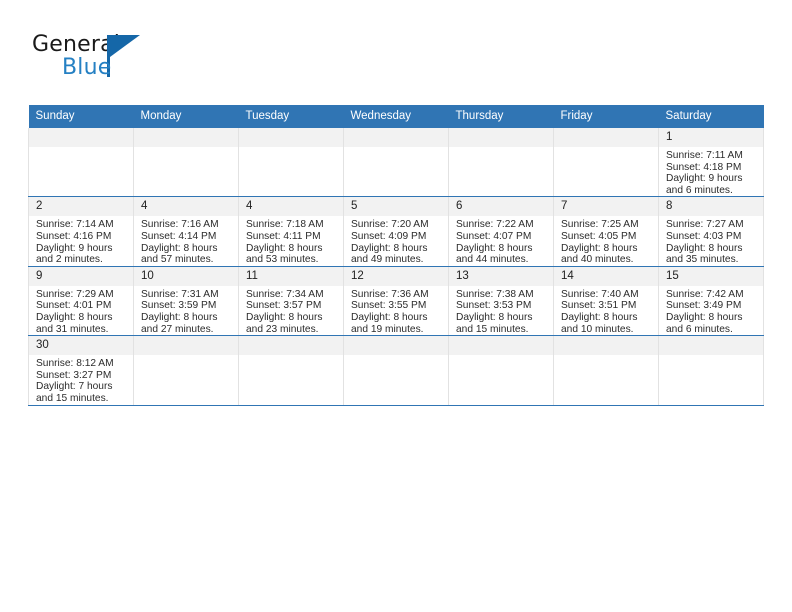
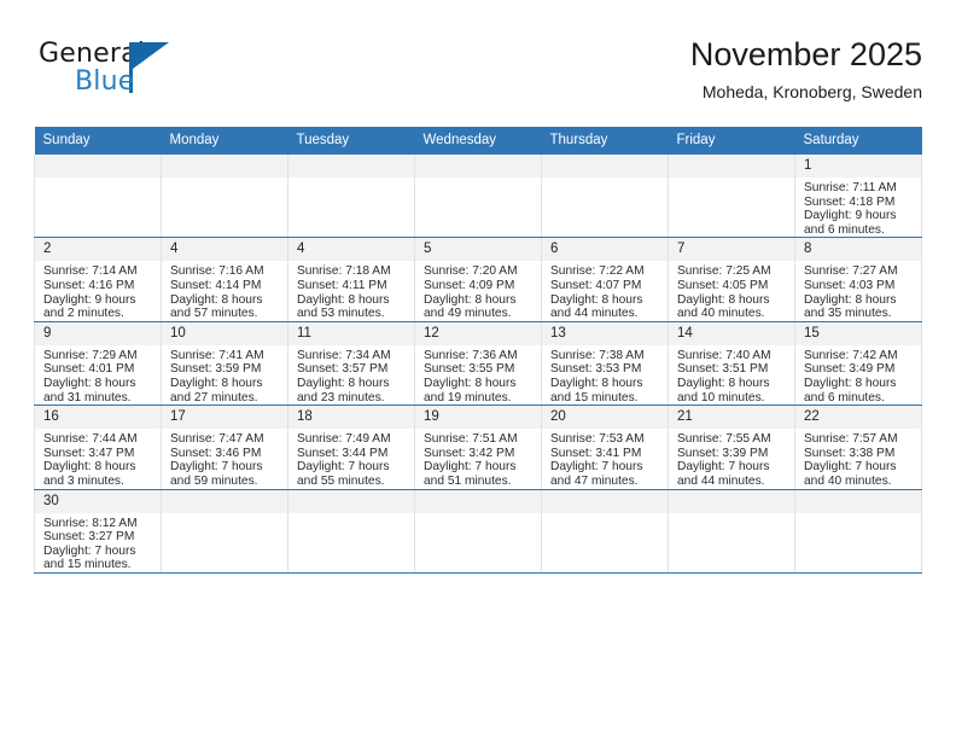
  Generl
  Blue
+ November 2025
+ Moheda, Kronoberg, Sweden
  Sunday	Monday	Tuesday	Wednesday	Thursday	Friday	Saturday
  						1Sunrise: 7:11 AMSunset: 4:18 PMDaylight: 9 hoursand 6 minutes.
  2Sunrise: 7:14 AMSunset: 4:16 PMDaylight: 9 hoursand 2 minutes.	4Sunrise: 7:16 AMSunset: 4:14 PMDaylight: 8 hoursand 57 minutes.	4Sunrise: 7:18 AMSunset: 4:11 PMDaylight: 8 hoursand 53 minutes.	5Sunrise: 7:20 AMSunset: 4:09 PMDaylight: 8 hoursand 49 minutes.	6Sunrise: 7:22 AMSunset: 4:07 PMDaylight: 8 hoursand 44 minutes.	7Sunrise: 7:25 AMSunset: 4:05 PMDaylight: 8 hoursand 40 minutes.	8Sunrise: 7:27 AMSunset: 4:03 PMDaylight: 8 hoursand 35 minutes.
- 9Sunrise: 7:29 AMSunset: 4:01 PMDaylight: 8 hoursand 31 minutes.	10Sunrise: 7:31 AMSunset: 3:59 PMDaylight: 8 hoursand 27 minutes.	11Sunrise: 7:34 AMSunset: 3:57 PMDaylight: 8 hoursand 23 minutes.	12Sunrise: 7:36 AMSunset: 3:55 PMDaylight: 8 hoursand 19 minutes.	13Sunrise: 7:38 AMSunset: 3:53 PMDaylight: 8 hoursand 15 minutes.	14Sunrise: 7:40 AMSunset: 3:51 PMDaylight: 8 hoursand 10 minutes.	15Sunrise: 7:42 AMSunset: 3:49 PMDaylight: 8 hoursand 6 minutes.
+ 9Sunrise: 7:29 AMSunset: 4:01 PMDaylight: 8 hoursand 31 minutes.	10Sunrise: 7:41 AMSunset: 3:59 PMDaylight: 8 hoursand 27 minutes.	11Sunrise: 7:34 AMSunset: 3:57 PMDaylight: 8 hoursand 23 minutes.	12Sunrise: 7:36 AMSunset: 3:55 PMDaylight: 8 hoursand 19 minutes.	13Sunrise: 7:38 AMSunset: 3:53 PMDaylight: 8 hoursand 15 minutes.	14Sunrise: 7:40 AMSunset: 3:51 PMDaylight: 8 hoursand 10 minutes.	15Sunrise: 7:42 AMSunset: 3:49 PMDaylight: 8 hoursand 6 minutes.
+ 16Sunrise: 7:44 AMSunset: 3:47 PMDaylight: 8 hoursand 3 minutes.	17Sunrise: 7:47 AMSunset: 3:46 PMDaylight: 7 hoursand 59 minutes.	18Sunrise: 7:49 AMSunset: 3:44 PMDaylight: 7 hoursand 55 minutes.	19Sunrise: 7:51 AMSunset: 3:42 PMDaylight: 7 hoursand 51 minutes.	20Sunrise: 7:53 AMSunset: 3:41 PMDaylight: 7 hoursand 47 minutes.	21Sunrise: 7:55 AMSunset: 3:39 PMDaylight: 7 hoursand 44 minutes.	22Sunrise: 7:57 AMSunset: 3:38 PMDaylight: 7 hoursand 40 minutes.
  30Sunrise: 8:12 AMSunset: 3:27 PMDaylight: 7 hoursand 15 minutes.
